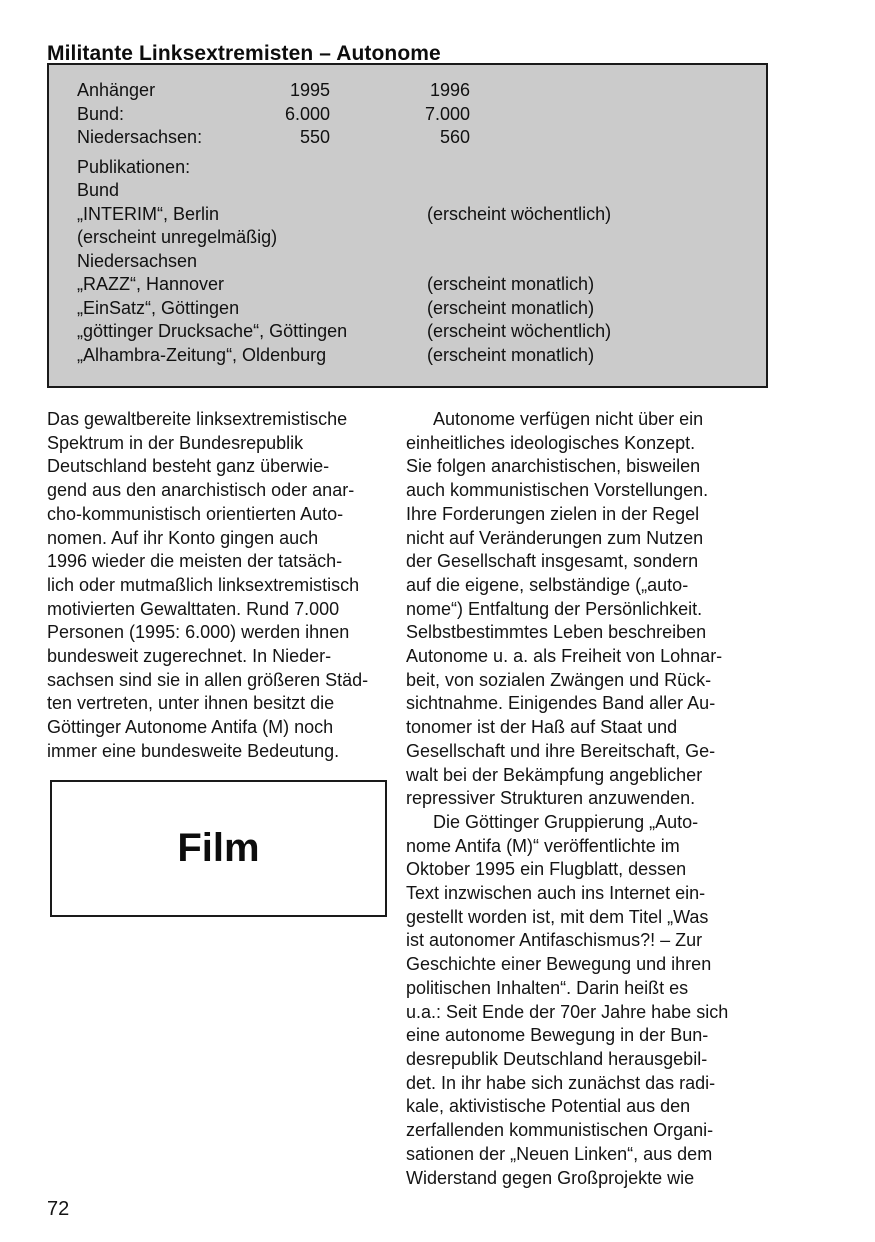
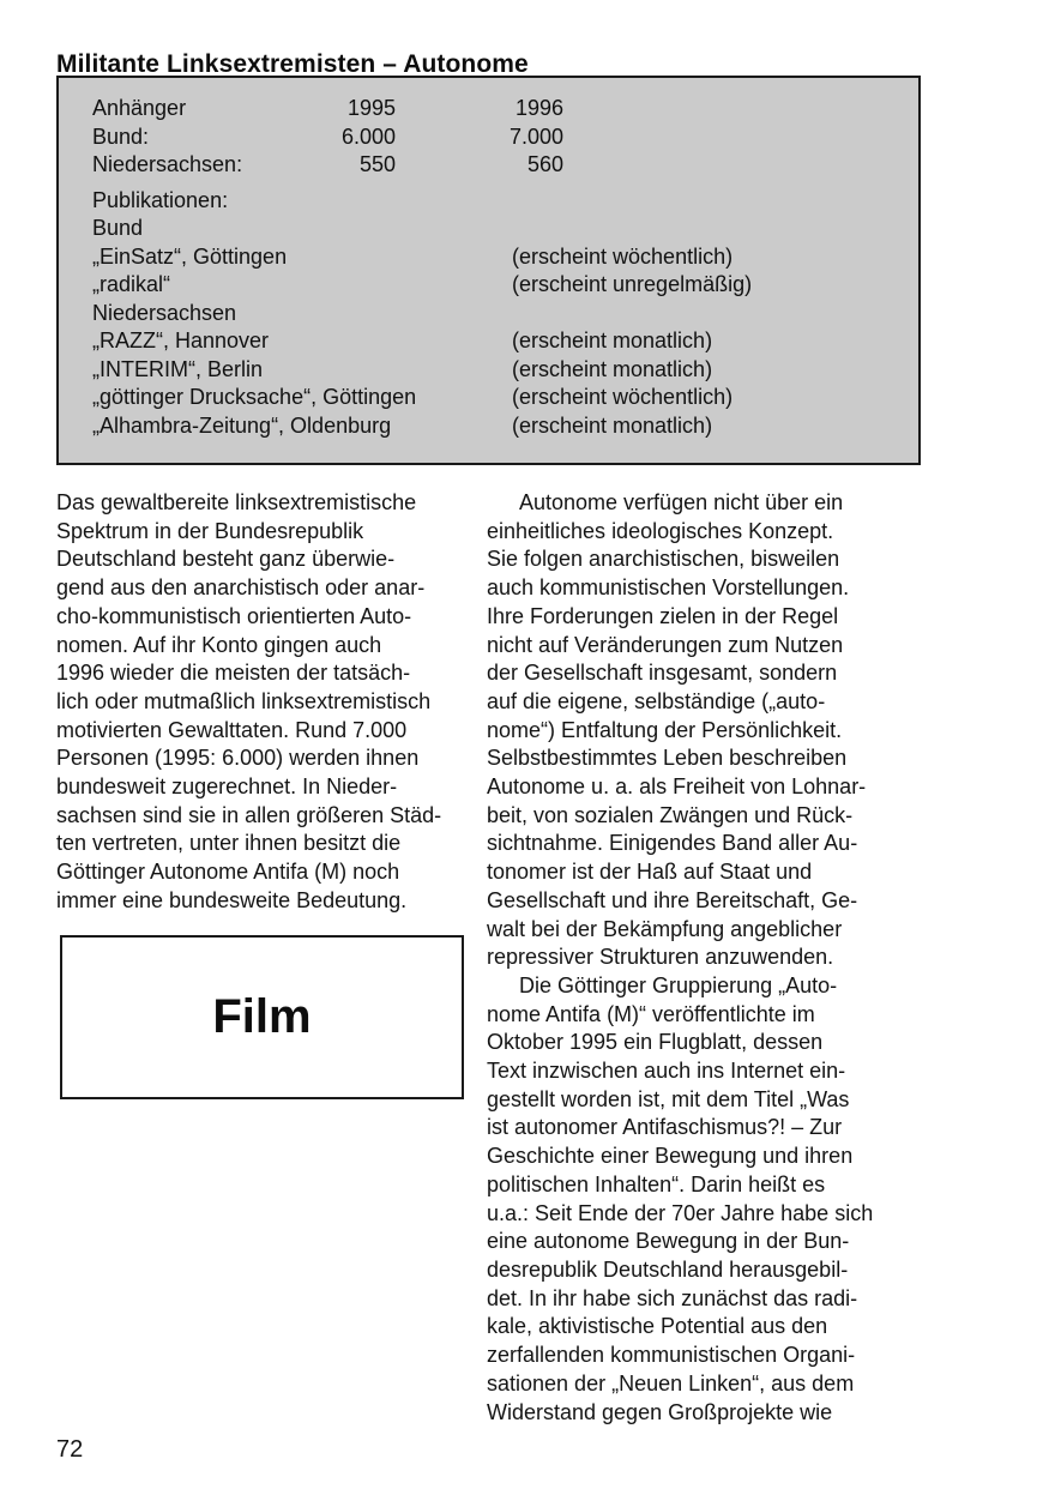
  Militante Linksextremisten – Autonome
  Anhänger
  1995
  1996
  Bund:
  6.000
  7.000
  Niedersachsen:
  550
  560
  Publikationen:
  Bund
- „INTERIM“, Berlin
+ „EinSatz“, Göttingen
  (erscheint wöchentlich)
+ „radikal“
  (erscheint unregelmäßig)
  Niedersachsen
  „RAZZ“, Hannover
  (erscheint monatlich)
- „EinSatz“, Göttingen
+ „INTERIM“, Berlin
  (erscheint monatlich)
  „göttinger Drucksache“, Göttingen
  (erscheint wöchentlich)
  „Alhambra-Zeitung“, Oldenburg
  (erscheint monatlich)
  Das gewaltbereite linksextremistische
  Spektrum in der Bundesrepublik
  Deutschland besteht ganz überwie-
  gend aus den anarchistisch oder anar-
  cho-kommunistisch orientierten Auto-
  nomen. Auf ihr Konto gingen auch
  1996 wieder die meisten der tatsäch-
  lich oder mutmaßlich linksextremistisch
  motivierten Gewalttaten. Rund 7.000
  Personen (1995: 6.000) werden ihnen
  bundesweit zugerechnet. In Nieder-
  sachsen sind sie in allen größeren Städ-
  ten vertreten, unter ihnen besitzt die
  Göttinger Autonome Antifa (M) noch
  immer eine bundesweite Bedeutung.
  Autonome verfügen nicht über ein
  einheitliches ideologisches Konzept.
  Sie folgen anarchistischen, bisweilen
  auch kommunistischen Vorstellungen.
  Ihre Forderungen zielen in der Regel
  nicht auf Veränderungen zum Nutzen
  der Gesellschaft insgesamt, sondern
  auf die eigene, selbständige („auto-
  nome“) Entfaltung der Persönlichkeit.
  Selbstbestimmtes Leben beschreiben
  Autonome u. a. als Freiheit von Lohnar-
  beit, von sozialen Zwängen und Rück-
  sichtnahme. Einigendes Band aller Au-
  tonomer ist der Haß auf Staat und
  Gesellschaft und ihre Bereitschaft, Ge-
  walt bei der Bekämpfung angeblicher
  repressiver Strukturen anzuwenden.
  Die Göttinger Gruppierung „Auto-
  nome Antifa (M)“ veröffentlichte im
  Oktober 1995 ein Flugblatt, dessen
  Text inzwischen auch ins Internet ein-
  gestellt worden ist, mit dem Titel „Was
  ist autonomer Antifaschismus?! – Zur
  Geschichte einer Bewegung und ihren
  politischen Inhalten“. Darin heißt es
  u.a.: Seit Ende der 70er Jahre habe sich
  eine autonome Bewegung in der Bun-
  desrepublik Deutschland herausgebil-
  det. In ihr habe sich zunächst das radi-
  kale, aktivistische Potential aus den
  zerfallenden kommunistischen Organi-
  sationen der „Neuen Linken“, aus dem
  Widerstand gegen Großprojekte wie
  Film
  72
